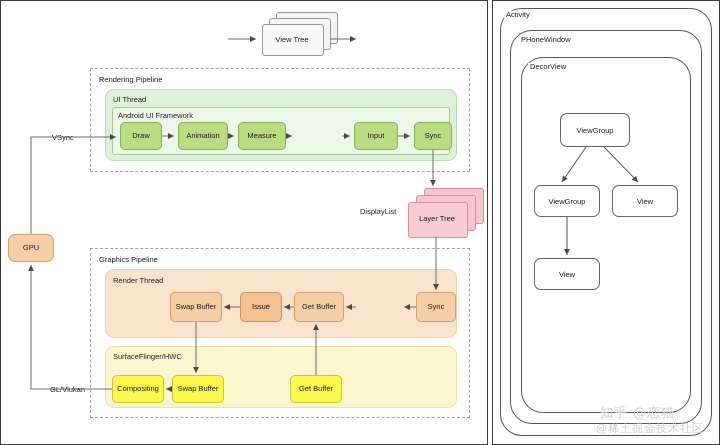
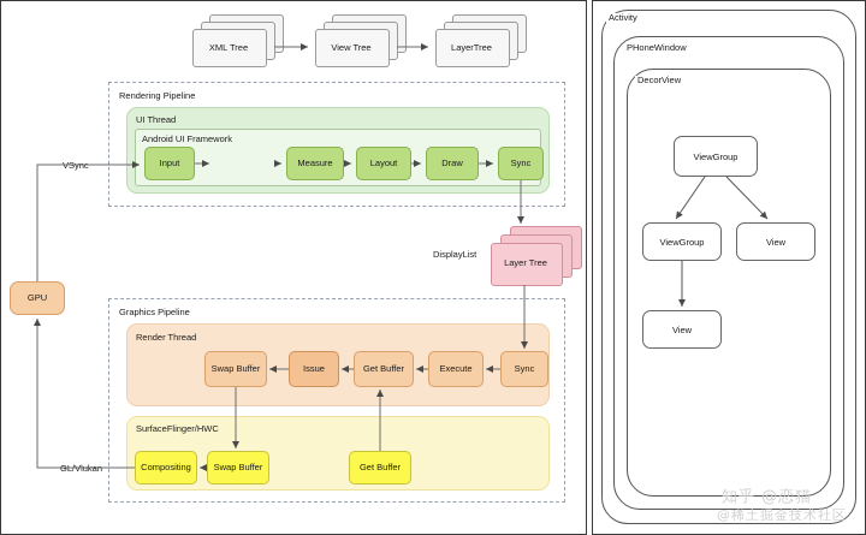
+ XML Tree
  View Tree
+ LayerTree
  Rendering Pipeline
  UI Thread
  Android UI Framework
- Draw
+ Input
- Animation
  Measure
+ Layout
- Input
+ Draw
  Sync
  DisplayList
  Layer Tree
  Graphics Pipeline
  Render Thread
  Swap Buffer
  Issue
  Get Buffer
+ Execute
  Sync
  SurfaceFlinger/HWC
  Compositing
  Swap Buffer
  Get Buffer
  GPU
  Activity
  PHoneWindow
  DecorView
  ViewGroup
  ViewGroup
  View
  View
  知乎 @恋猫
  @稀土掘金技术社区
